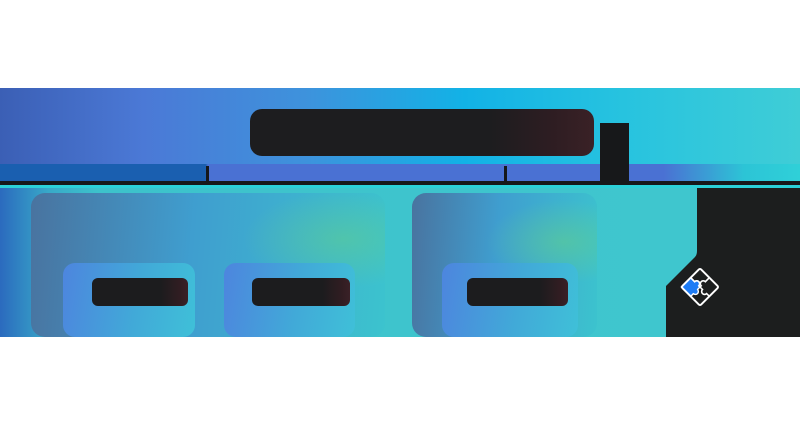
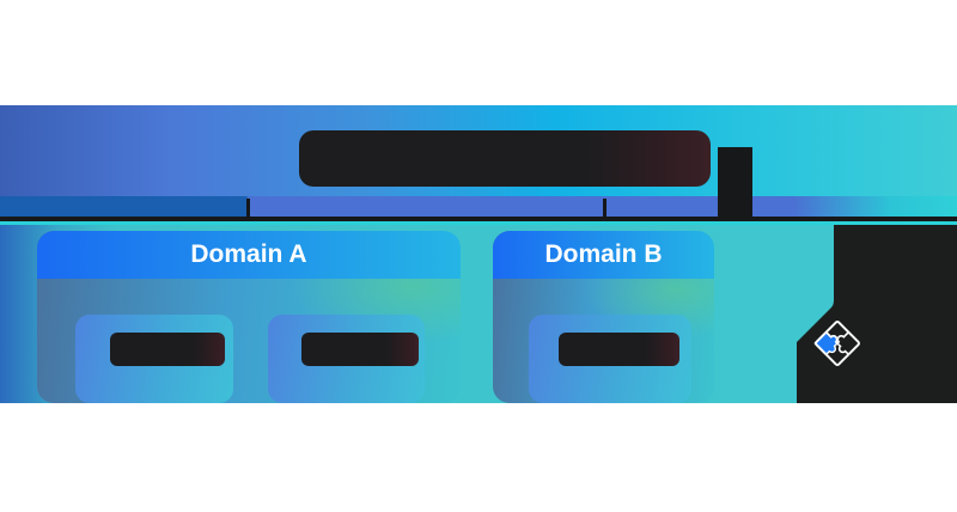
+ Domain A
+ Domain B
